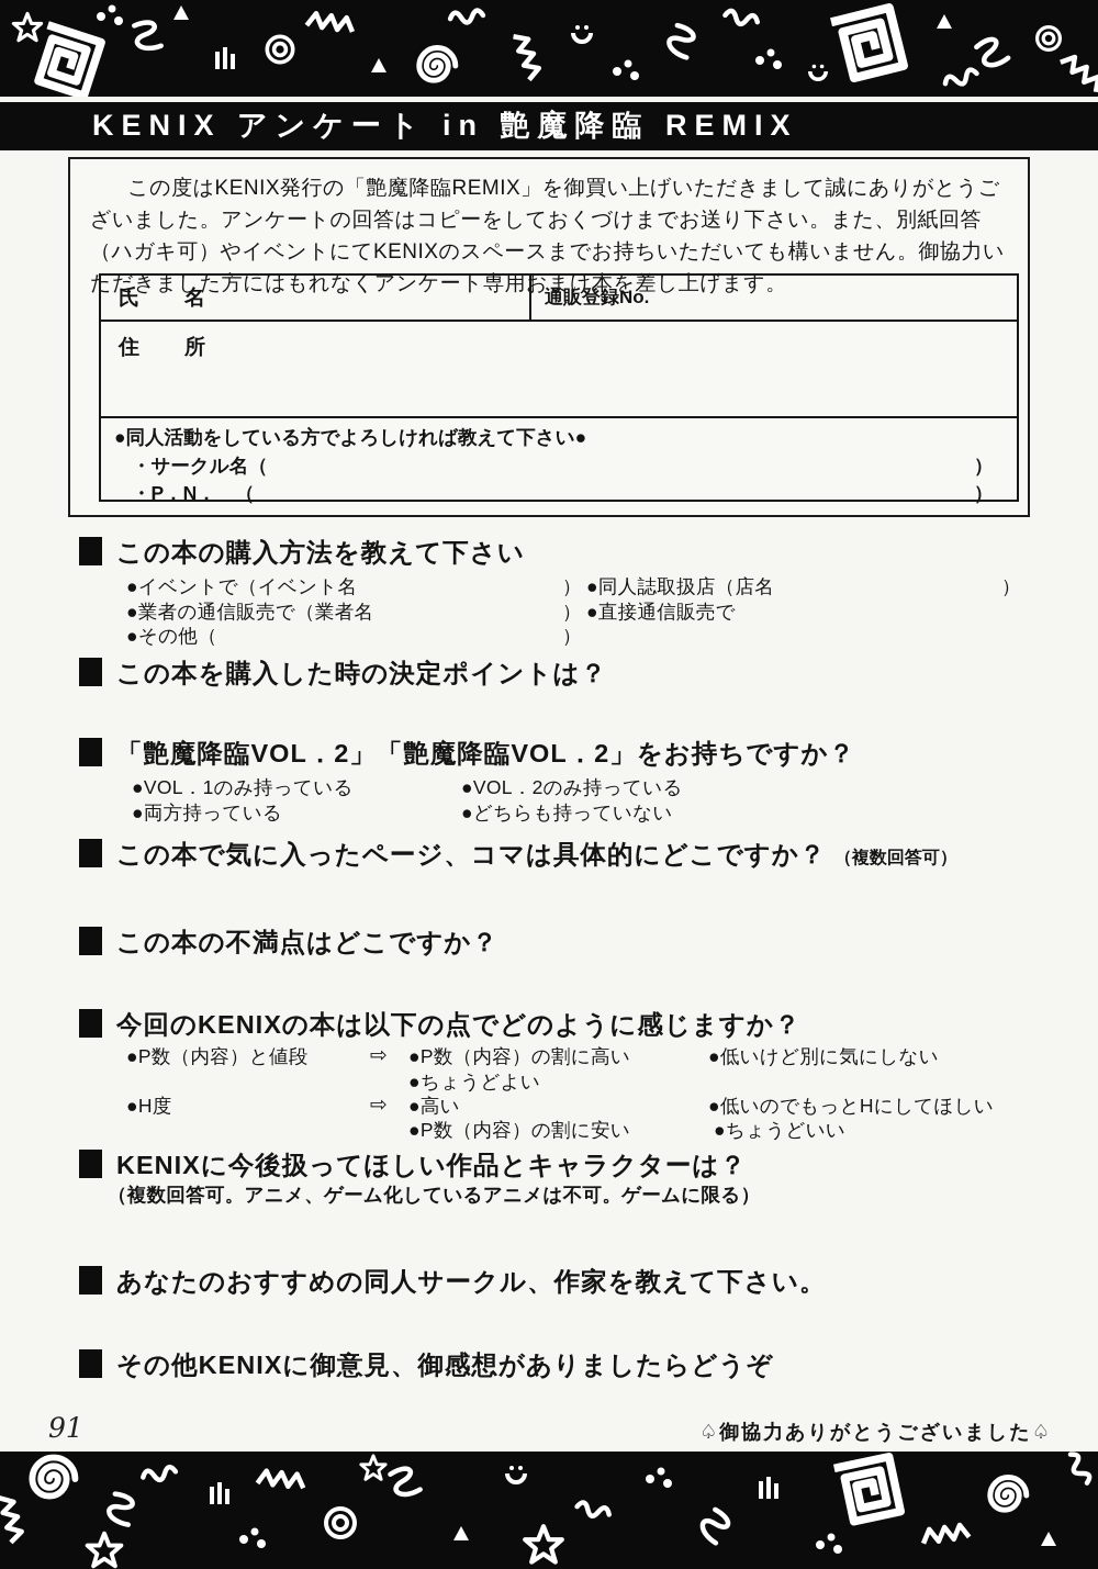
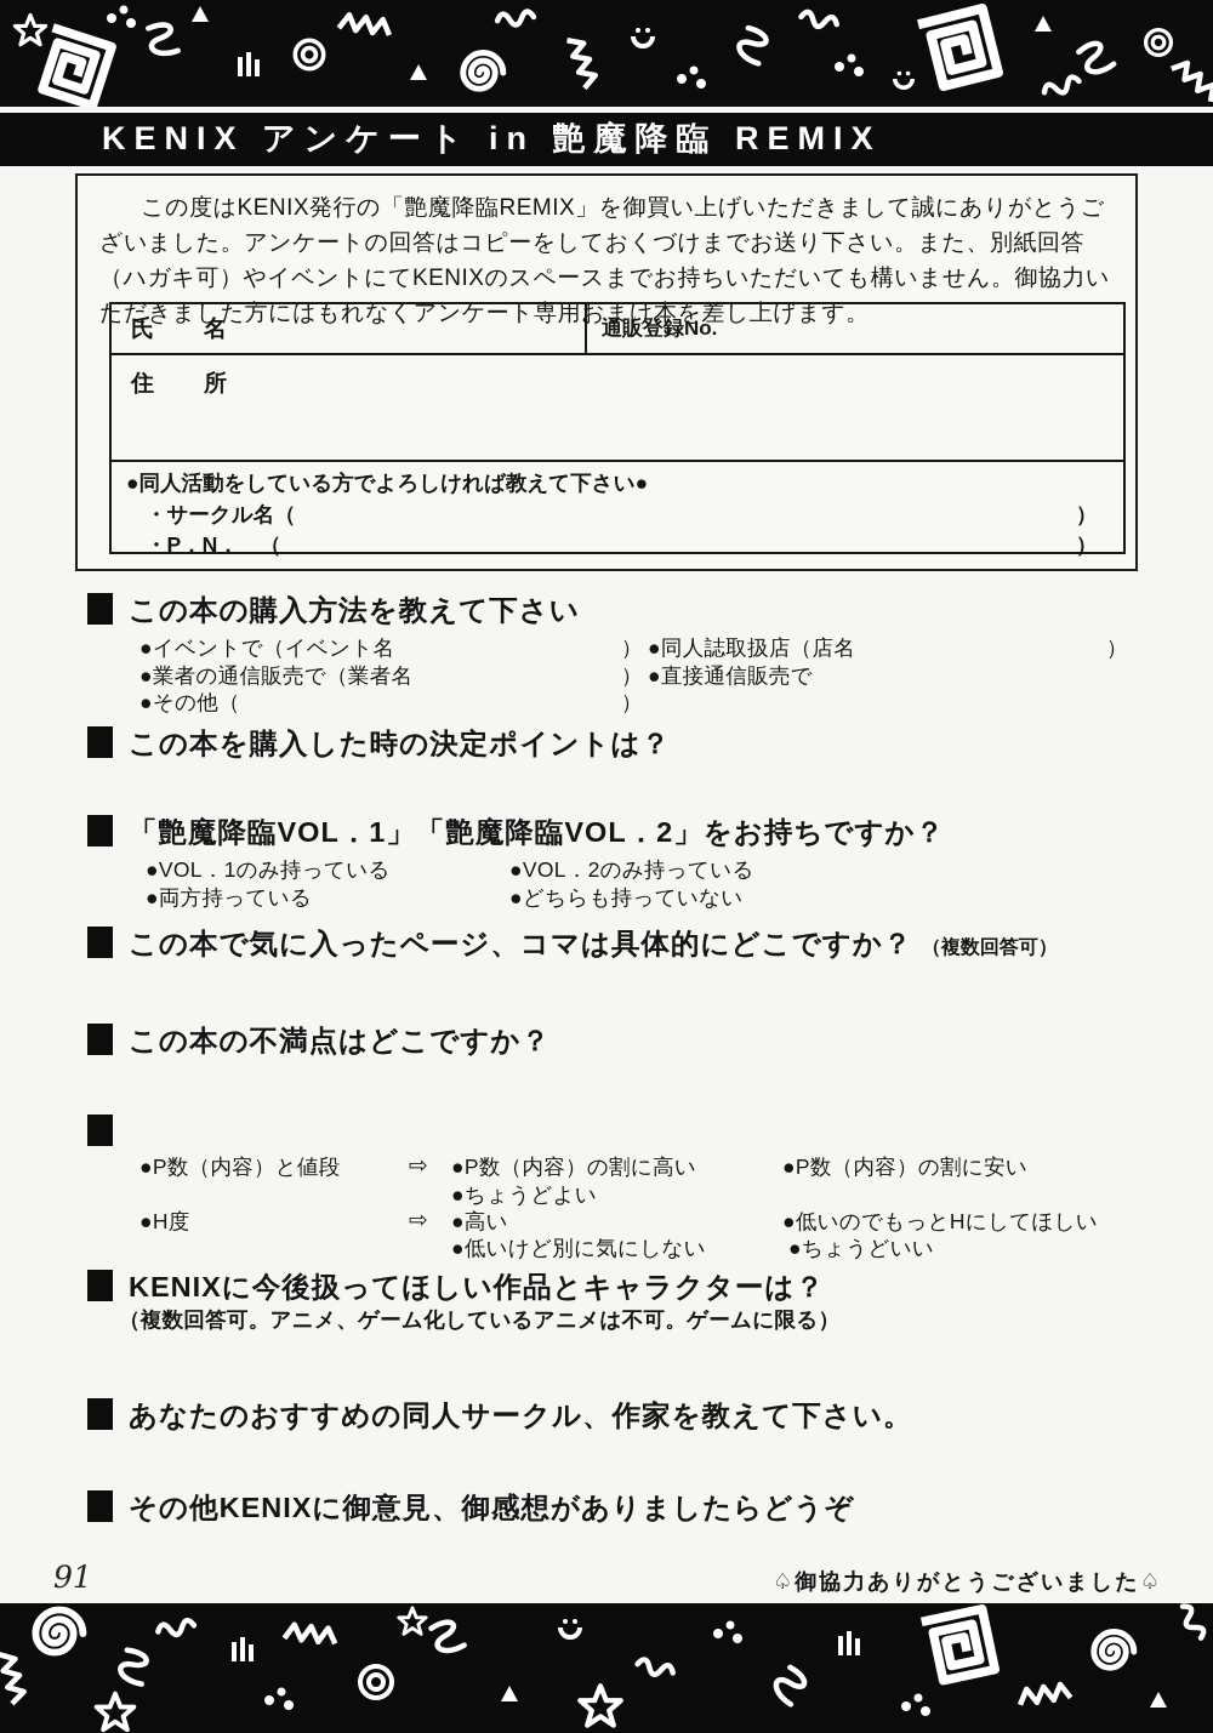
  KENIX アンケート in 艶魔降臨 REMIX
  この度はKENIX発行の「艶魔降臨REMIX」を御買い上げいただきまして誠にありがとうございました。アンケートの回答はコピーをしておくづけまでお送り下さい。また、別紙回答（ハガキ可）やイベントにてKENIXのスペースまでお持ちいただいても構いません。御協力いただきました方にはもれなくアンケート専用おまけ本を差し上げます。
  氏 名
  通販登録No.
  住 所
  ●同人活動をしている方でよろしければ教えて下さい●
  ・サークル名（
  ）
  ・P．N． （
  ）
  この本の購入方法を教えて下さい
  ●イベントで（イベント名
  ）
  ●同人誌取扱店（店名
  ）
  ●業者の通信販売で（業者名
  ）
  ●直接通信販売で
  ●その他（
  ）
  この本を購入した時の決定ポイントは？
- 「艶魔降臨VOL．2」「艶魔降臨VOL．2」をお持ちですか？
+ 「艶魔降臨VOL．1」「艶魔降臨VOL．2」をお持ちですか？
  ●VOL．1のみ持っている
  ●VOL．2のみ持っている
  ●両方持っている
  ●どちらも持っていない
  この本で気に入ったページ、コマは具体的にどこですか？ （複数回答可）
  この本の不満点はどこですか？
- 今回のKENIXの本は以下の点でどのように感じますか？
  ●P数（内容）と値段
  ⇨
  ●P数（内容）の割に高い
- ●低いけど別に気にしない
+ ●P数（内容）の割に安い
  ●ちょうどよい
  ●H度
  ⇨
  ●高い
  ●低いのでもっとHにしてほしい
- ●P数（内容）の割に安い
+ ●低いけど別に気にしない
  ●ちょうどいい
  KENIXに今後扱ってほしい作品とキャラクターは？
  （複数回答可。アニメ、ゲーム化しているアニメは不可。ゲームに限る）
  あなたのおすすめの同人サークル、作家を教えて下さい。
  その他KENIXに御意見、御感想がありましたらどうぞ
  91
  ♤御協力ありがとうございました♤
